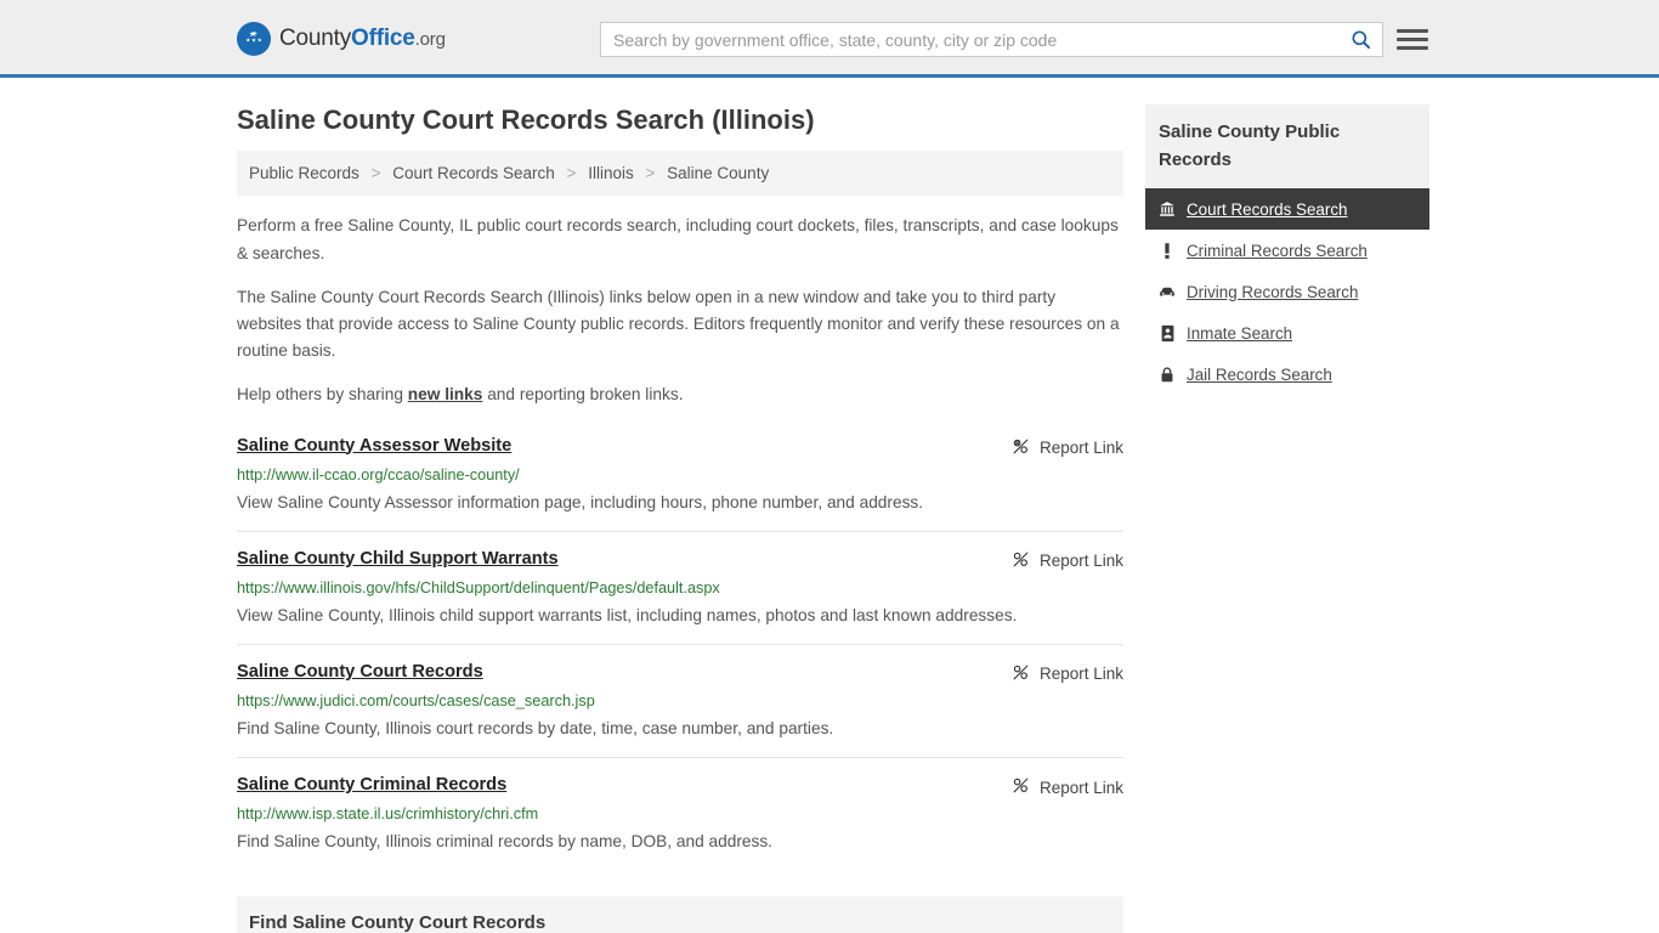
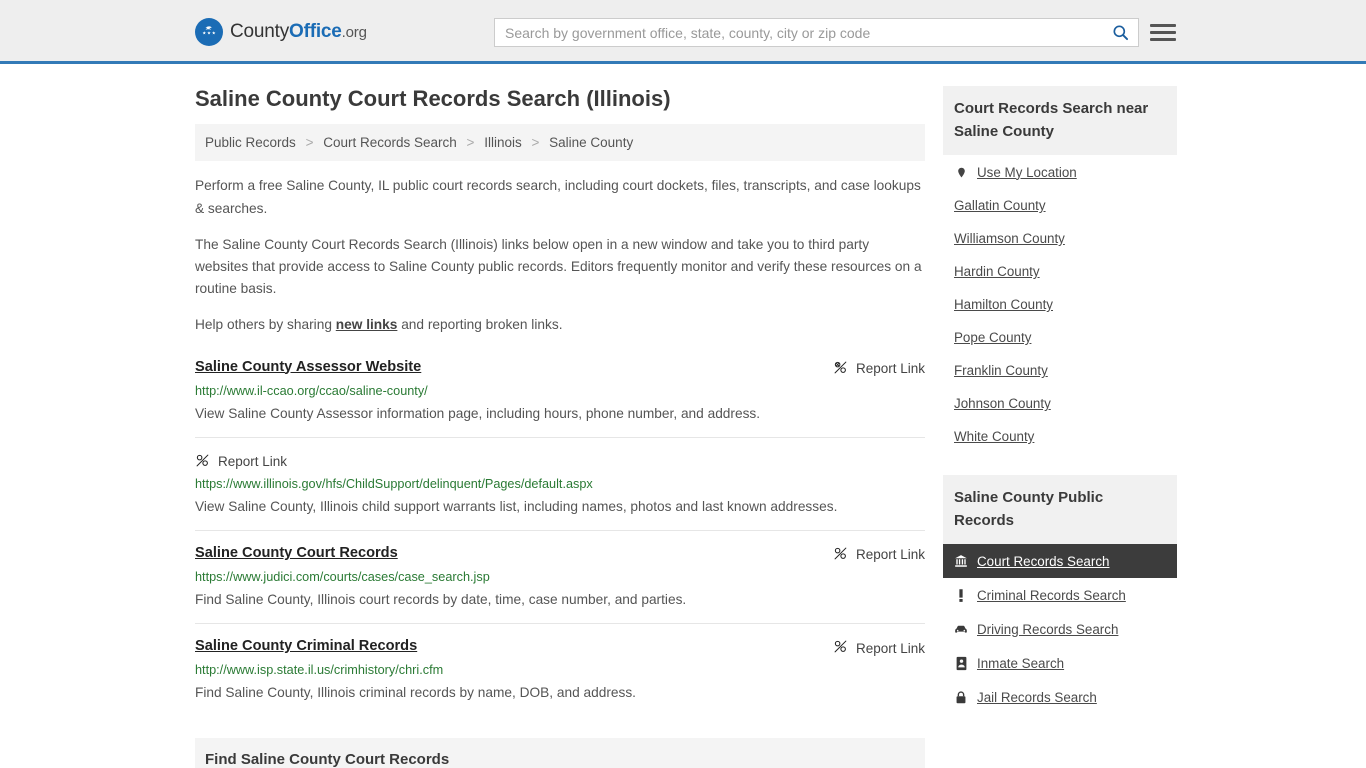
  CountyOffice.org
  Search by government office, state, county, city or zip code
  Saline County Court Records Search (Illinois)
  Public Records > Court Records Search > Illinois > Saline County
  Perform a free Saline County, IL public court records search, including court dockets, files, transcripts, and case lookups & searches.
  The Saline County Court Records Search (Illinois) links below open in a new window and take you to third party websites that provide access to Saline County public records. Editors frequently monitor and verify these resources on a routine basis.
  Help others by sharing new links and reporting broken links.
  Saline County Assessor Website
  Report Link
  http://www.il-ccao.org/ccao/saline-county/
  View Saline County Assessor information page, including hours, phone number, and address.
- Saline County Child Support Warrants
  Report Link
  https://www.illinois.gov/hfs/ChildSupport/delinquent/Pages/default.aspx
  View Saline County, Illinois child support warrants list, including names, photos and last known addresses.
  Saline County Court Records
  Report Link
  https://www.judici.com/courts/cases/case_search.jsp
  Find Saline County, Illinois court records by date, time, case number, and parties.
  Saline County Criminal Records
  Report Link
  http://www.isp.state.il.us/crimhistory/chri.cfm
  Find Saline County, Illinois criminal records by name, DOB, and address.
  Find Saline County Court Records
+ Court Records Search near Saline County
+ Use My Location
+ Gallatin County
+ Williamson County
+ Hardin County
+ Hamilton County
+ Pope County
+ Franklin County
+ Johnson County
+ White County
  Saline County Public Records
  Court Records Search
  Criminal Records Search
  Driving Records Search
  Inmate Search
  Jail Records Search
